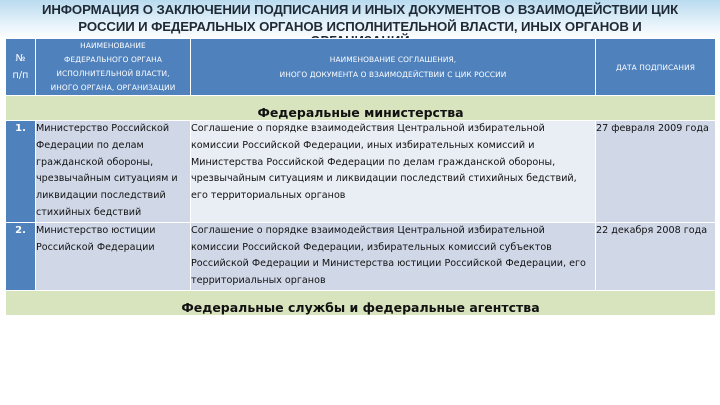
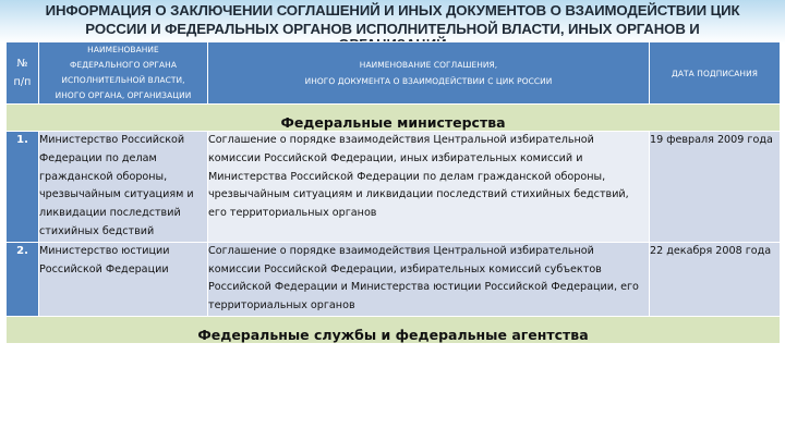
- ИНФОРМАЦИЯ О ЗАКЛЮЧЕНИИ ПОДПИСАНИЯ И ИНЫХ ДОКУМЕНТОВ О ВЗАИМОДЕЙСТВИИ ЦИК
+ ИНФОРМАЦИЯ О ЗАКЛЮЧЕНИИ СОГЛАШЕНИЙ И ИНЫХ ДОКУМЕНТОВ О ВЗАИМОДЕЙСТВИИ ЦИК
  РОССИИ И ФЕДЕРАЛЬНЫХ ОРГАНОВ ИСПОЛНИТЕЛЬНОЙ ВЛАСТИ, ИНЫХ ОРГАНОВ И
  № п/п	НАИМЕНОВАНИЕ ФЕДЕРАЛЬНОГО ОРГАНА ИСПОЛНИТЕЛЬНОЙ ВЛАСТИ, ИНОГО ОРГАНА, ОРГАНИЗАЦИИ	НАИМЕНОВАНИЕ СОГЛАШЕНИЯ, ИНОГО ДОКУМЕНТА О ВЗАИМОДЕЙСТВИИ С ЦИК РОССИИ	ДАТА ПОДПИСАНИЯ
  Федеральные министерства
- 1.	Министерство Российской Федерации по делам гражданской обороны, чрезвычайным ситуациям и ликвидации последствий стихийных бедствий	Соглашение о порядке взаимодействия Центральной избирательной комиссии Российской Федерации, иных избирательных комиссий и Министерства Российской Федерации по делам гражданской обороны, чрезвычайным ситуациям и ликвидации последствий стихийных бедствий, его территориальных органов	27 февраля 2009 года
+ 1.	Министерство Российской Федерации по делам гражданской обороны, чрезвычайным ситуациям и ликвидации последствий стихийных бедствий	Соглашение о порядке взаимодействия Центральной избирательной комиссии Российской Федерации, иных избирательных комиссий и Министерства Российской Федерации по делам гражданской обороны, чрезвычайным ситуациям и ликвидации последствий стихийных бедствий, его территориальных органов	19 февраля 2009 года
  2.	Министерство юстиции Российской Федерации	Соглашение о порядке взаимодействия Центральной избирательной комиссии Российской Федерации, избирательных комиссий субъектов Российской Федерации и Министерства юстиции Российской Федерации, его территориальных органов	22 декабря 2008 года
  Федеральные службы и федеральные агентства
